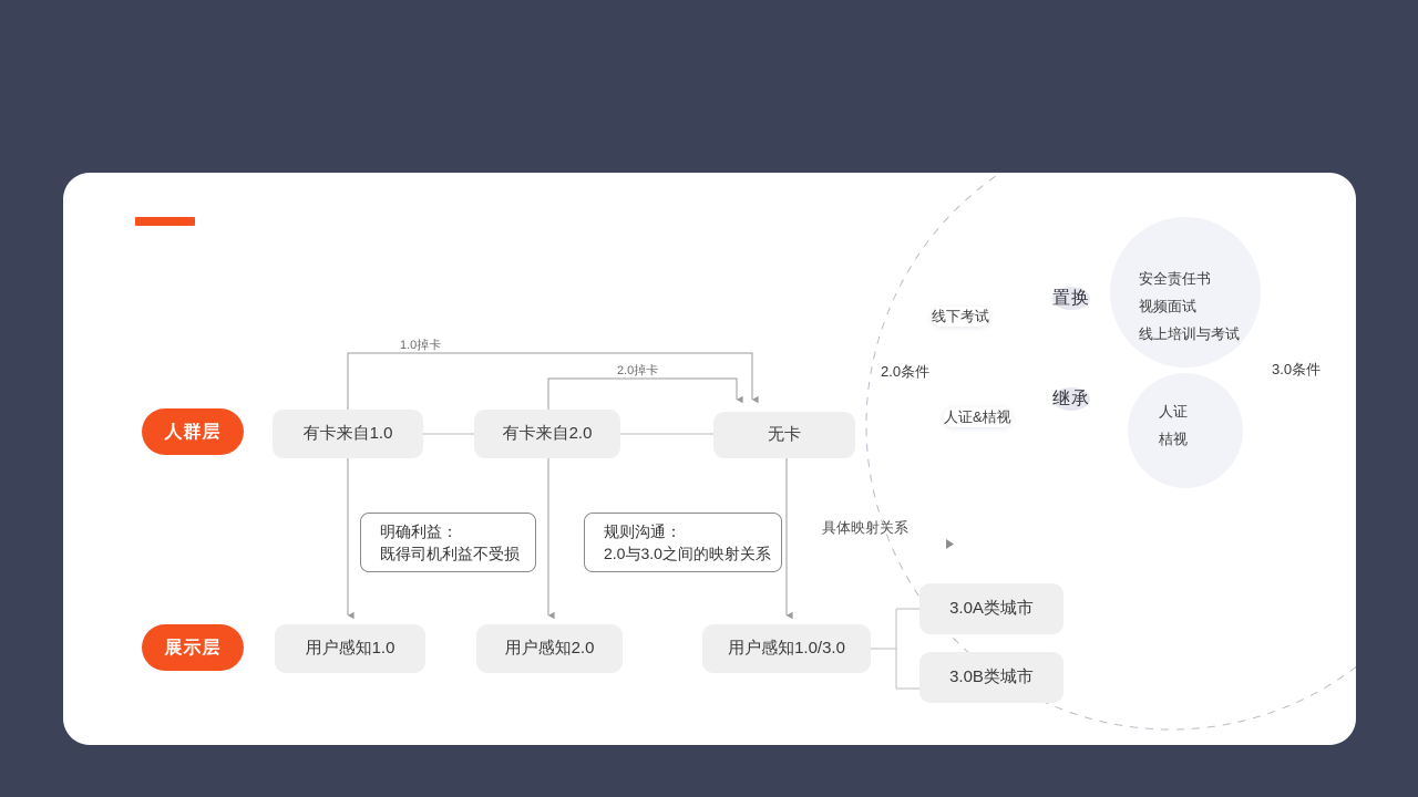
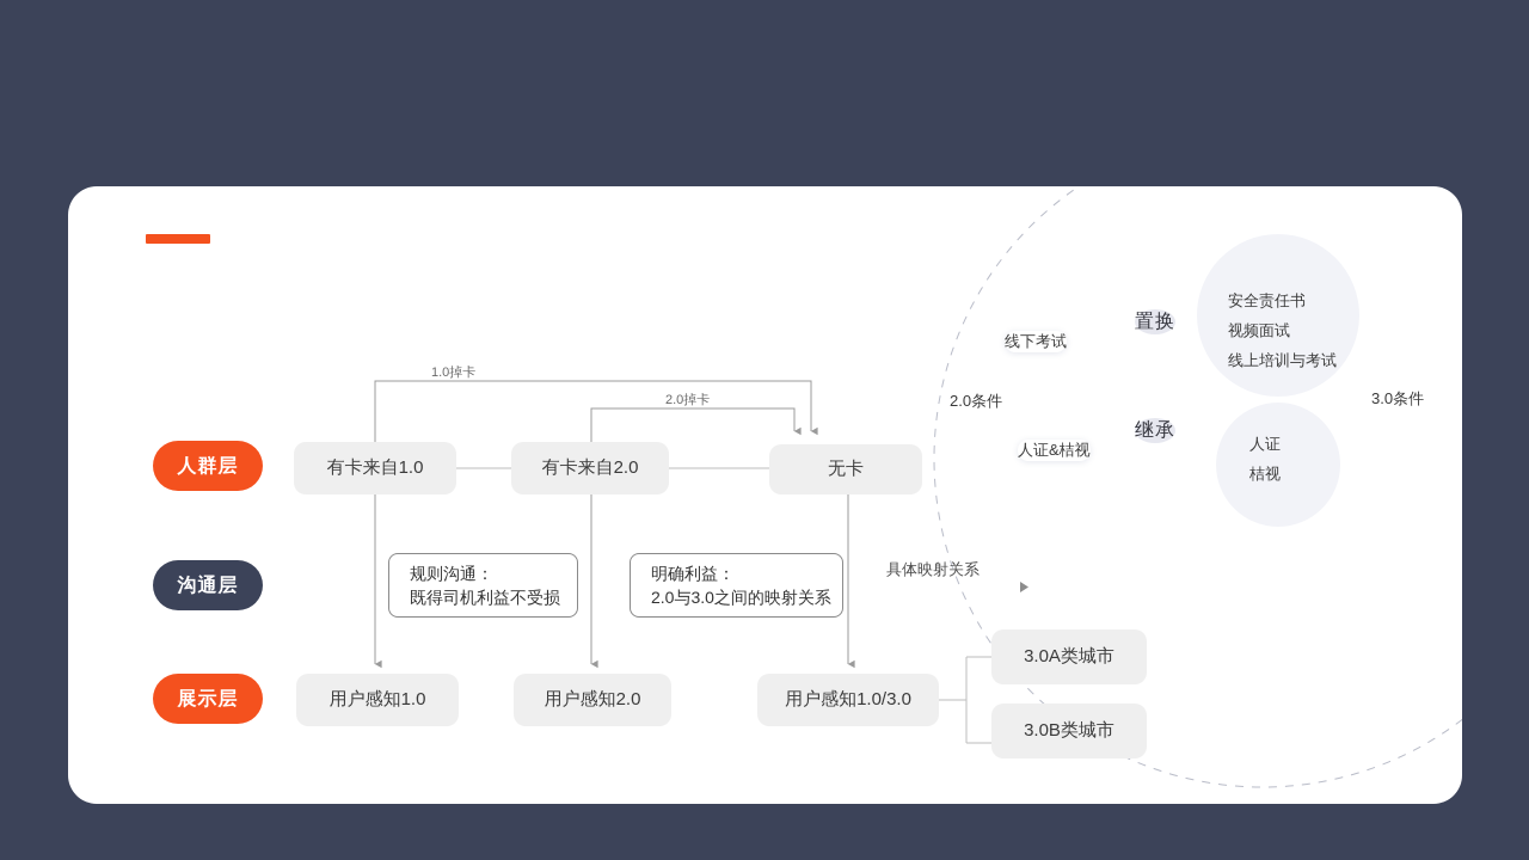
  人群层
+ 沟通层
  展示层
  有卡来自1.0
  有卡来自2.0
  无卡
  1.0掉卡
  2.0掉卡
  具体映射关系
- 明确利益：
+ 规则沟通：
  既得司机利益不受损
- 规则沟通：
+ 明确利益：
  2.0与3.0之间的映射关系
  用户感知1.0
  用户感知2.0
  用户感知1.0/3.0
  3.0A类城市
  3.0B类城市
  2.0条件
  3.0条件
  置换
  继承
  安全责任书
  视频面试
  线上培训与考试
  人证
  桔视
  线下考试
  人证&桔视
